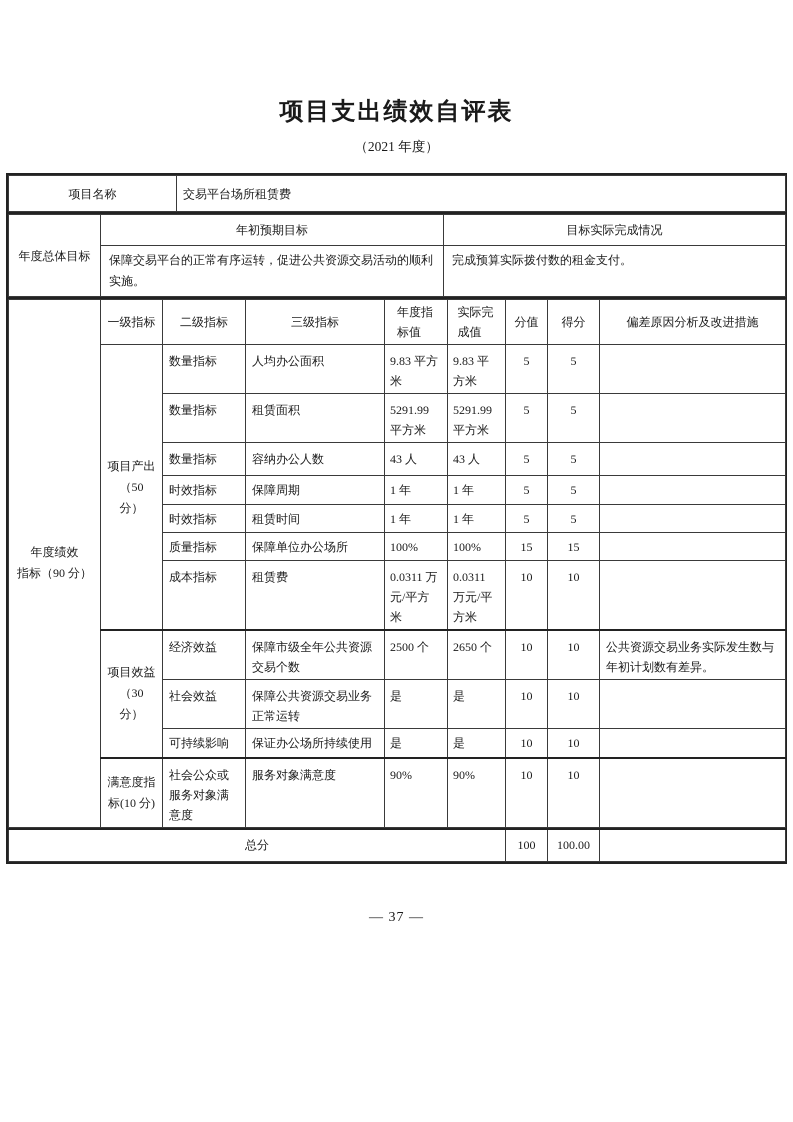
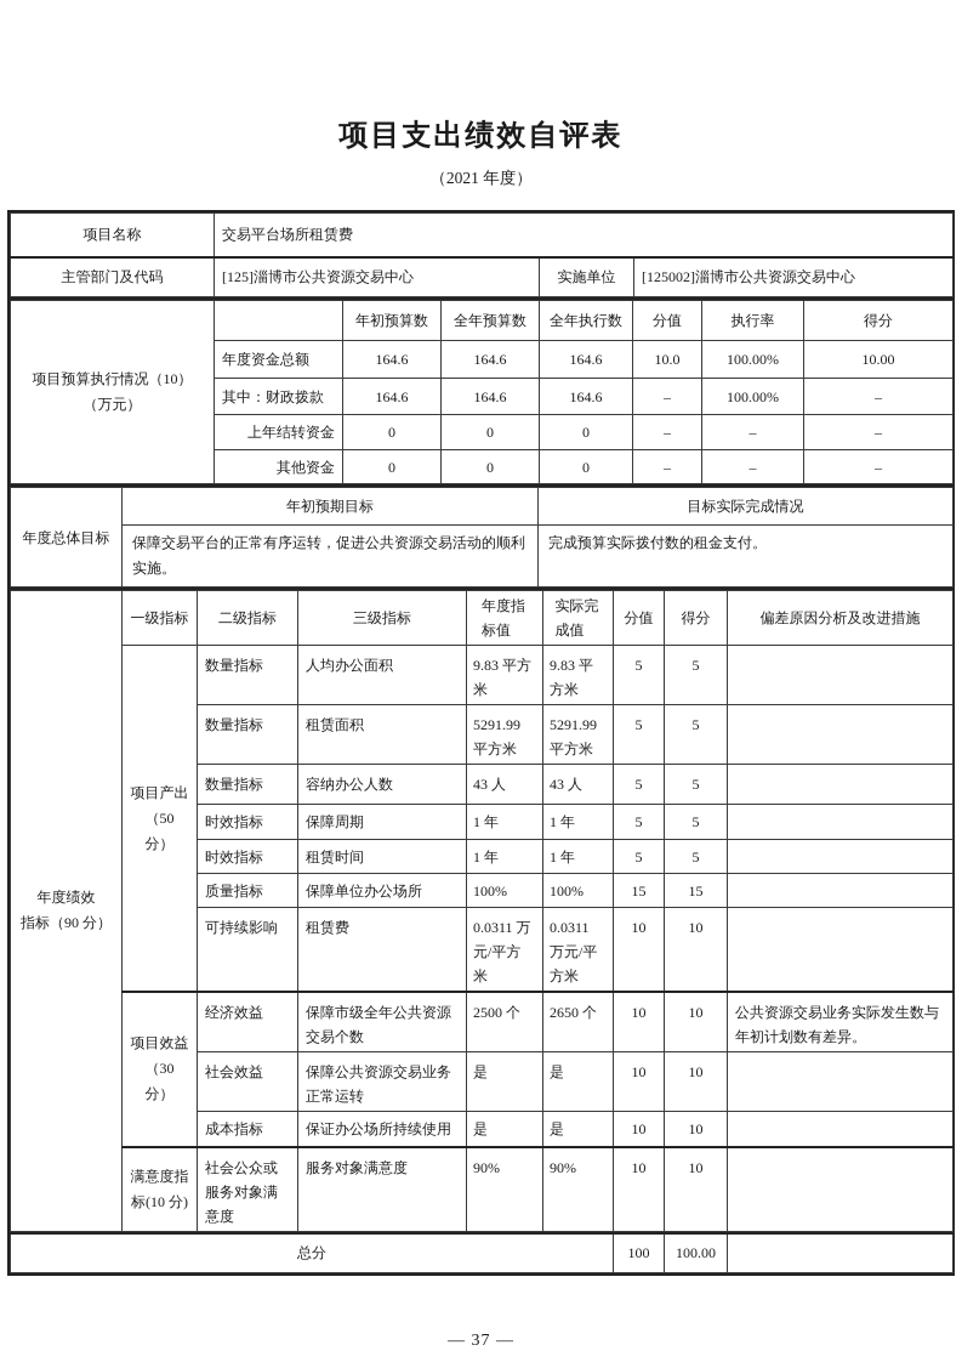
  项目支出绩效自评表
  （2021 年度）
  项目名称	交易平台场所租赁费
+ 主管部门及代码	[125]淄博市公共资源交易中心	实施单位	[125002]淄博市公共资源交易中心
+ 项目预算执行情况（10） （万元）		年初预算数	全年预算数	全年执行数	分值	执行率	得分
+ 年度资金总额	164.6	164.6	164.6	10.0	100.00%	10.00
+ 其中：财政拨款	164.6	164.6	164.6	–	100.00%	–
+ 上年结转资金	0	0	0	–	–	–
+ 其他资金	0	0	0	–	–	–
  年度总体目标	年初预期目标	目标实际完成情况
  保障交易平台的正常有序运转，促进公共资源交易活动的顺利实施。	完成预算实际拨付数的租金支付。
  年度绩效 指标（90 分）	一级指标	二级指标	三级指标	年度指标值	实际完成值	分值	得分	偏差原因分析及改进措施
  项目产出 （50 分）	数量指标	人均办公面积	9.83 平方米	9.83 平方米	5	5
  数量指标	租赁面积	5291.99 平方米	5291.99 平方米	5	5
  数量指标	容纳办公人数	43 人	43 人	5	5
  时效指标	保障周期	1 年	1 年	5	5
  时效指标	租赁时间	1 年	1 年	5	5
  质量指标	保障单位办公场所	100%	100%	15	15
- 成本指标	租赁费	0.0311 万元/平方米	0.0311 万元/平方米	10	10
+ 可持续影响	租赁费	0.0311 万元/平方米	0.0311 万元/平方米	10	10
  项目效益 （30 分）	经济效益	保障市级全年公共资源交易个数	2500 个	2650 个	10	10	公共资源交易业务实际发生数与年初计划数有差异。
  社会效益	保障公共资源交易业务正常运转	是	是	10	10
- 可持续影响	保证办公场所持续使用	是	是	10	10
+ 成本指标	保证办公场所持续使用	是	是	10	10
  满意度指 标(10 分)	社会公众或服务对象满意度	服务对象满意度	90%	90%	10	10
  总分	100	100.00
  — 37 —
